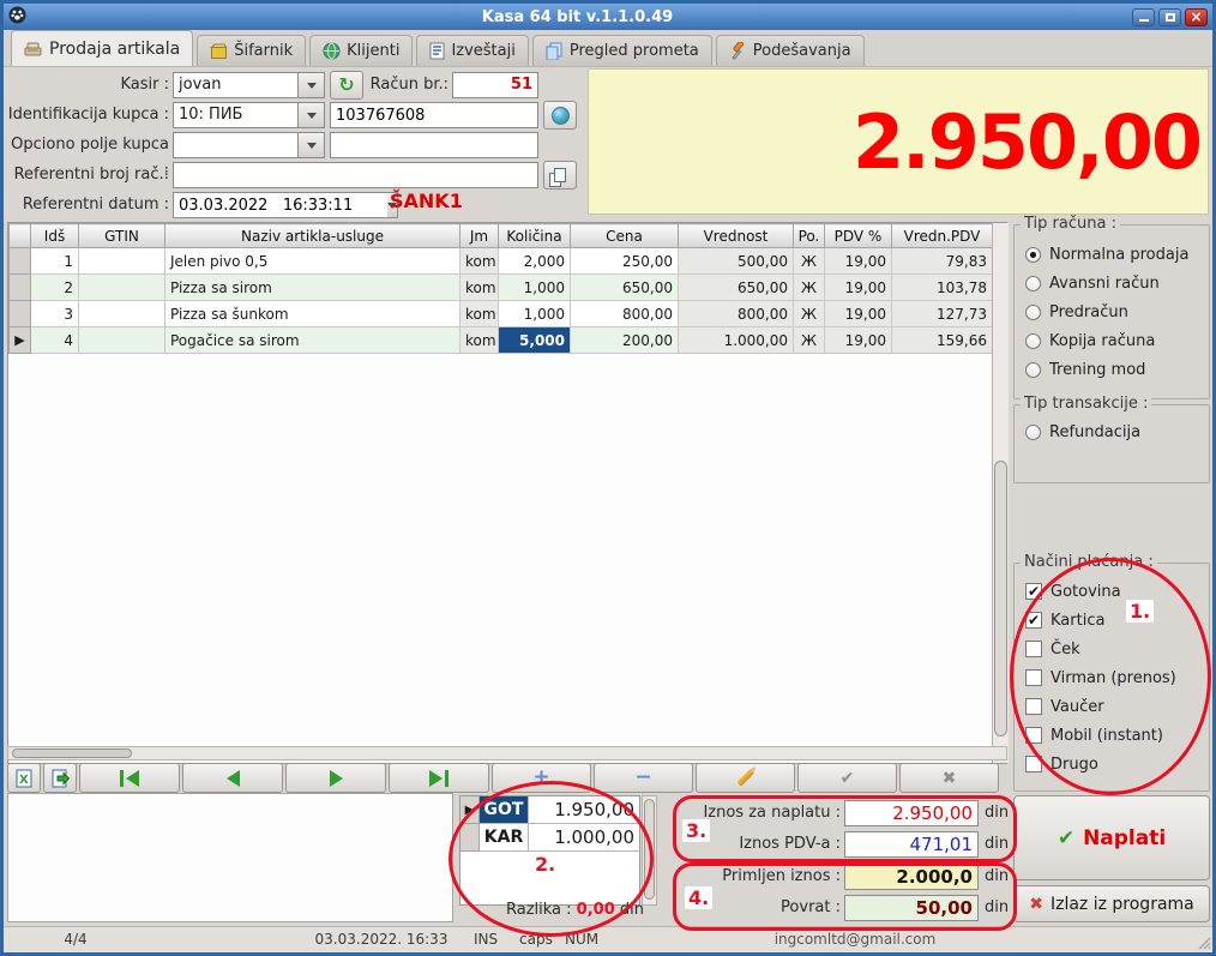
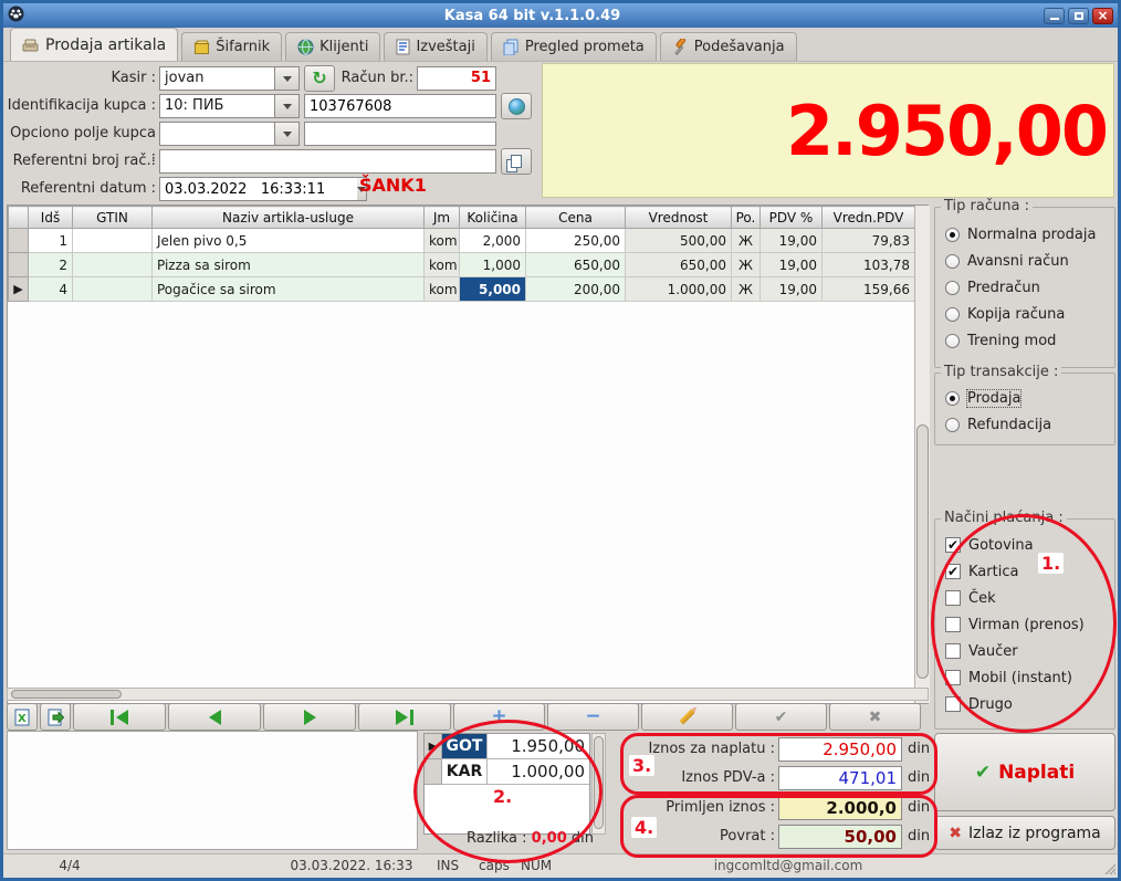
  Kasa 64 bit v.1.1.0.49
  ×
  Prodaja artikala
  Šifarnik
  Klijenti
  Izveštaji
  Pregled prometa
  Podešavanja
  Kasir :
  jovan
  ↻
  Račun br.:
  51
  Identifikacija kupca :
  10: ПИБ
  103767608
  Opciono polje kupca :
  Referentni broj rač.:
  Referentni datum :
  03.03.2022 16:33:11
  ŠANK1
  2.950,00
  	Idš	GTIN	Naziv artikla-usluge	Jm	Količina	Cena	Vrednost	Po.	PDV %	Vredn.PDV
  	1		Jelen pivo 0,5	kom	2,000	250,00	500,00	Ж	19,00	79,83
  	2		Pizza sa sirom	kom	1,000	650,00	650,00	Ж	19,00	103,78
- 	3		Pizza sa šunkom	kom	1,000	800,00	800,00	Ж	19,00	127,73
  ▶	4		Pogačice sa sirom	kom	5,000	200,00	1.000,00	Ж	19,00	159,66
  Tip računa :
  Normalna prodaja
  Avansni račun
  Predračun
  Kopija računa
  Trening mod
  Tip transakcije :
+ Prodaja
  Refundacija
  Načini plaćanja :
  ✔
  Gotovina
  ✔
  Kartica
  Ček
  Virman (prenos)
  Vaučer
  Mobil (instant)
  Drugo
  X
  +
  −
  ✔
  ✖
  ▶
  GOT
  1.950,00
  KAR
  1.000,00
  Razlika : 0,00 din
  Iznos za naplatu :
  2.950,00
  din
  Iznos PDV-a :
  471,01
  din
  Primljen iznos :
  2.000,0
  din
  Povrat :
  50,00
  din
  ✔
  Naplati
  ✖
  Izlaz iz programa
  4/4
  03.03.2022. 16:33
  INS
  caps
  NUM
  ingcomltd@gmail.com
  1.
  2.
  3.
  4.
